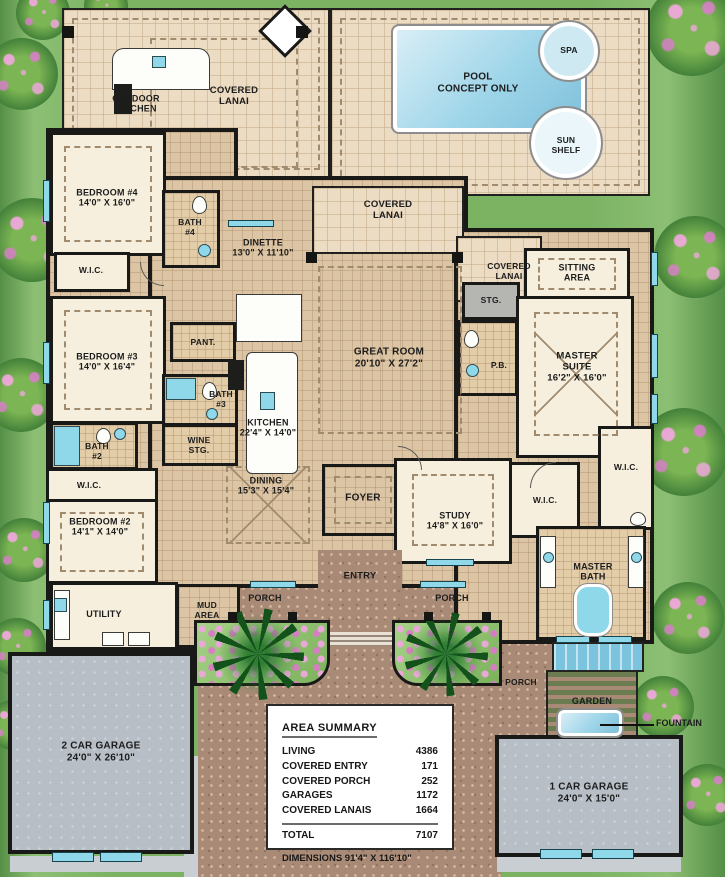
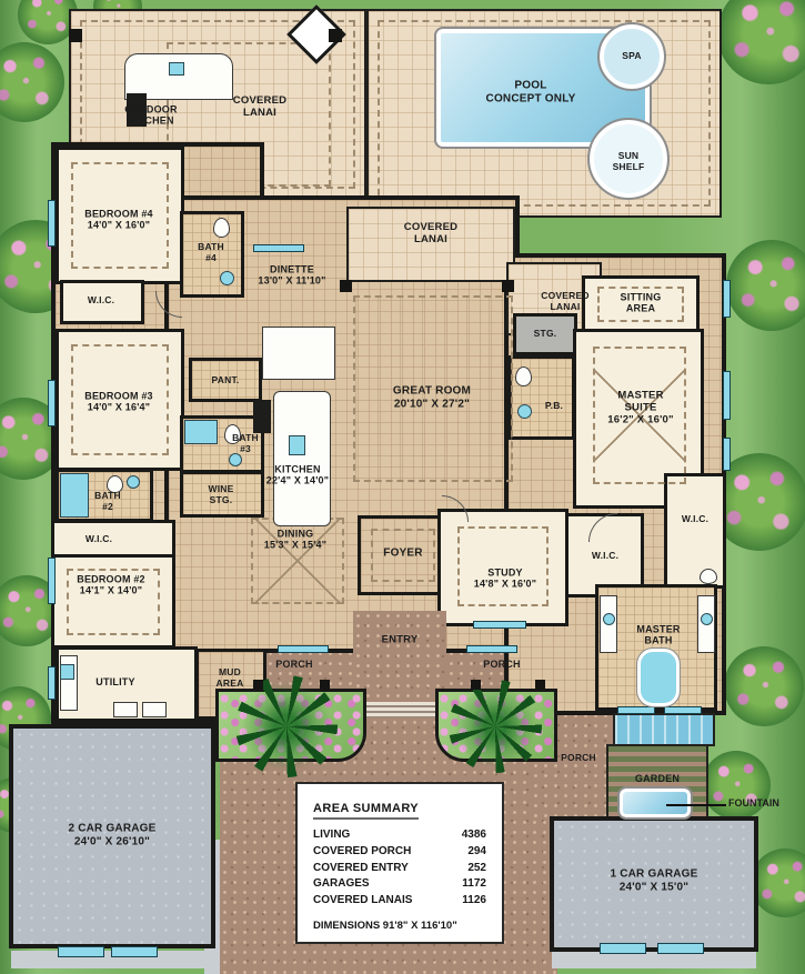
  OUTDOOR
  KITCHEN
  COVERED
  LANAI
  POOL
  CONCEPT ONLY
  SPA
  SUN
  SHELF
  BEDROOM #4
  14'0" X 16'0"
  BATH
  #4
  W.I.C.
  DINETTE
  13'0" X 11'10"
  COVERED
  LANAI
  COVERED
  LANAI
  SITTING
  AREA
  STG.
  MASTER
  SUITE
  16'2" X 16'0"
  P.B.
  BEDROOM #3
  14'0" X 16'4"
  PANT.
  BATH
  #3
  GREAT ROOM
  20'10" X 27'2"
  KITCHEN
  22'4" X 14'0"
  BATH
  #2
  WINE
  STG.
  W.I.C.
  BEDROOM #2
  14'1" X 14'0"
  DINING
  15'3" X 15'4"
  FOYER
  STUDY
  14'8" X 16'0"
  W.I.C.
  W.I.C.
  MASTER
  BATH
  UTILITY
  MUD
  AREA
  ENTRY
  PORCH
  PORCH
  PORCH
  GARDEN
  FOUNTAIN
  2 CAR GARAGE
  24'0" X 26'10"
  1 CAR GARAGE
  24'0" X 15'0"
  AREA SUMMARY
  LIVING
  4386
- COVERED ENTRY
+ COVERED PORCH
- 171
+ 294
- COVERED PORCH
+ COVERED ENTRY
  252
  GARAGES
  1172
  COVERED LANAIS
- 1664
+ 1126
- TOTAL
- 7107
- DIMENSIONS 91'4" X 116'10"
+ DIMENSIONS 91'8" X 116'10"
